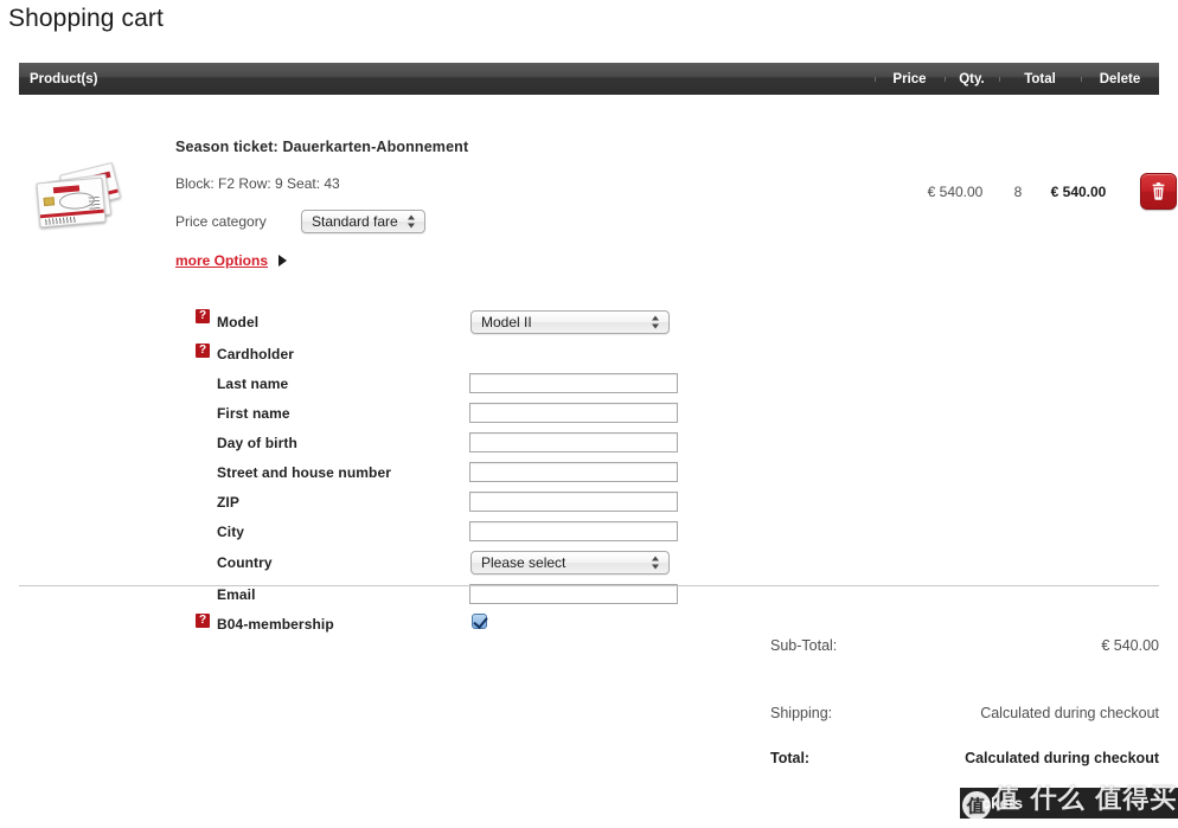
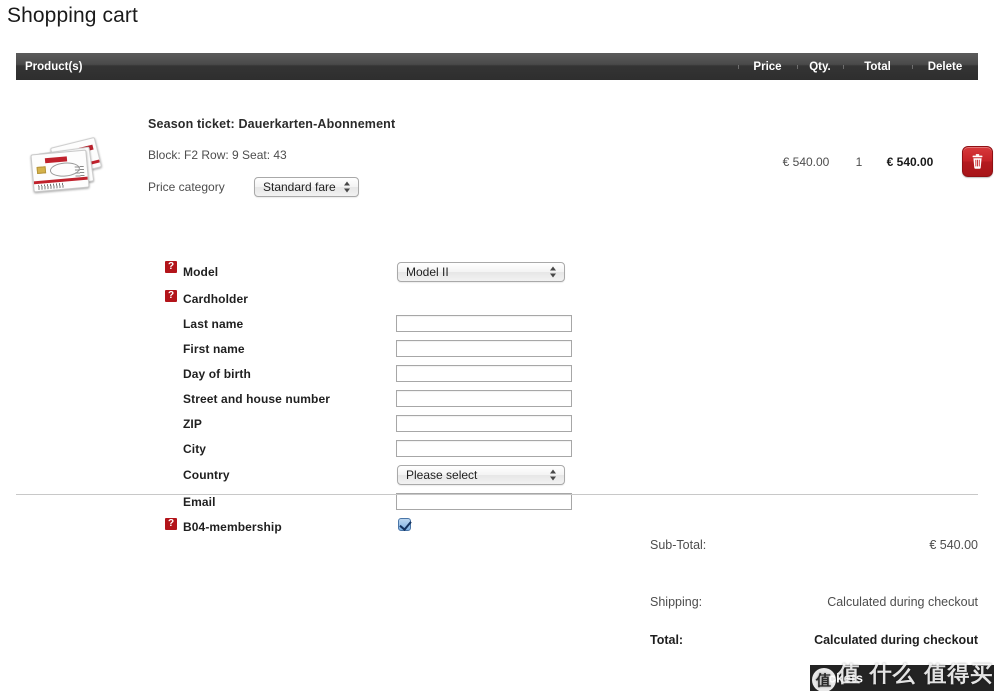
  Shopping cart
  Product(s)
  Price
  Qty.
  Total
  Delete
  Season ticket: Dauerkarten-Abonnement
  Block: F2 Row: 9 Seat: 43
  Price category
  Standard fare
- more Options
  € 540.00
- 8
+ 1
  € 540.00
  ?
  Model
  Model II
  ?
  Cardholder
  Last name
  First name
  Day of birth
  Street and house number
  ZIP
  City
  Country
  Please select
  Email
  ?
  B04-membership
  Sub-Total:
  € 540.00
  Shipping:
  Calculated during checkout
  Total:
  Calculated during checkout
  值 值 什么 值得买
